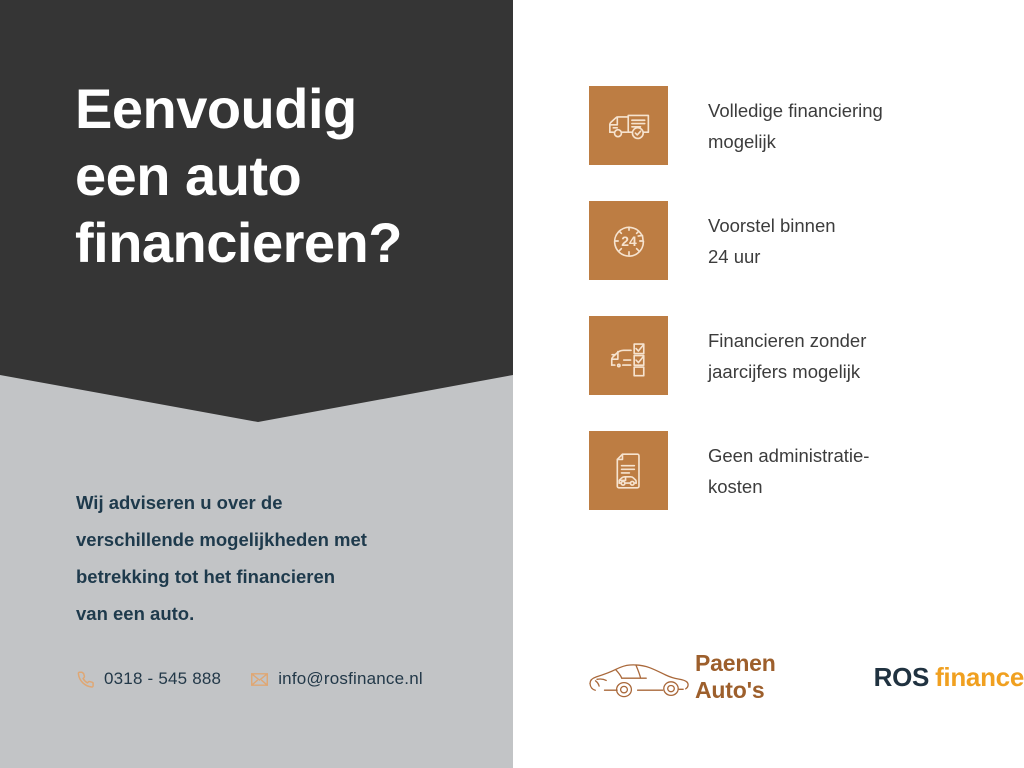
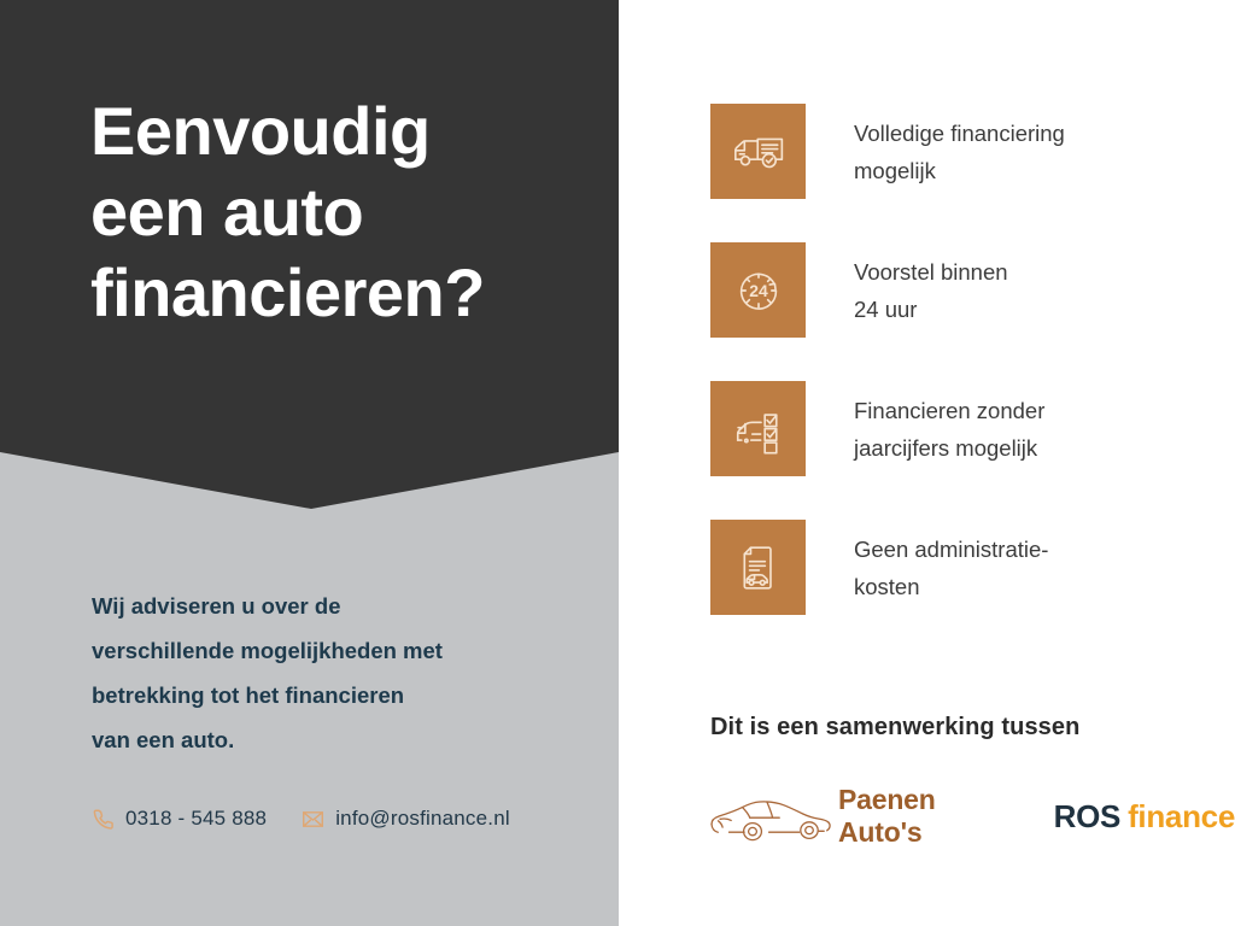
  Eenvoudig
  een auto
  financieren?
  Wij adviseren u over de
  verschillende mogelijkheden met
  betrekking tot het financieren
  van een auto.
  0318 - 545 888
  info@rosfinance.nl
  Volledige financiering
  mogelijk
  24
  Voorstel binnen
  24 uur
  Financieren zonder
  jaarcijfers mogelijk
  Geen administratie-
  kosten
+ Dit is een samenwerking tussen
  Paenen Auto's
  ROS finance
